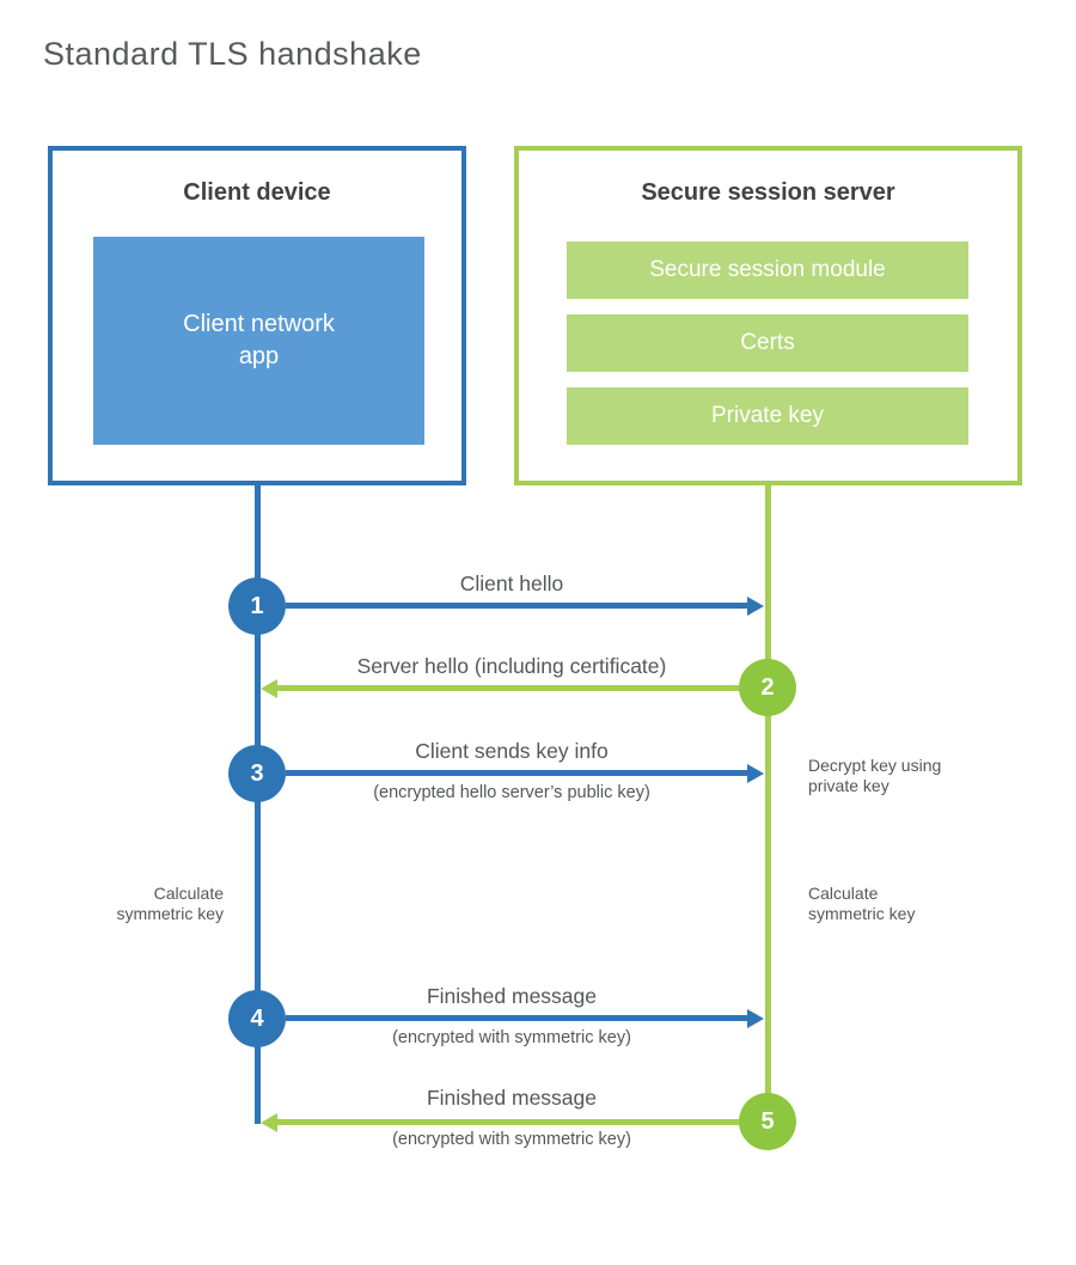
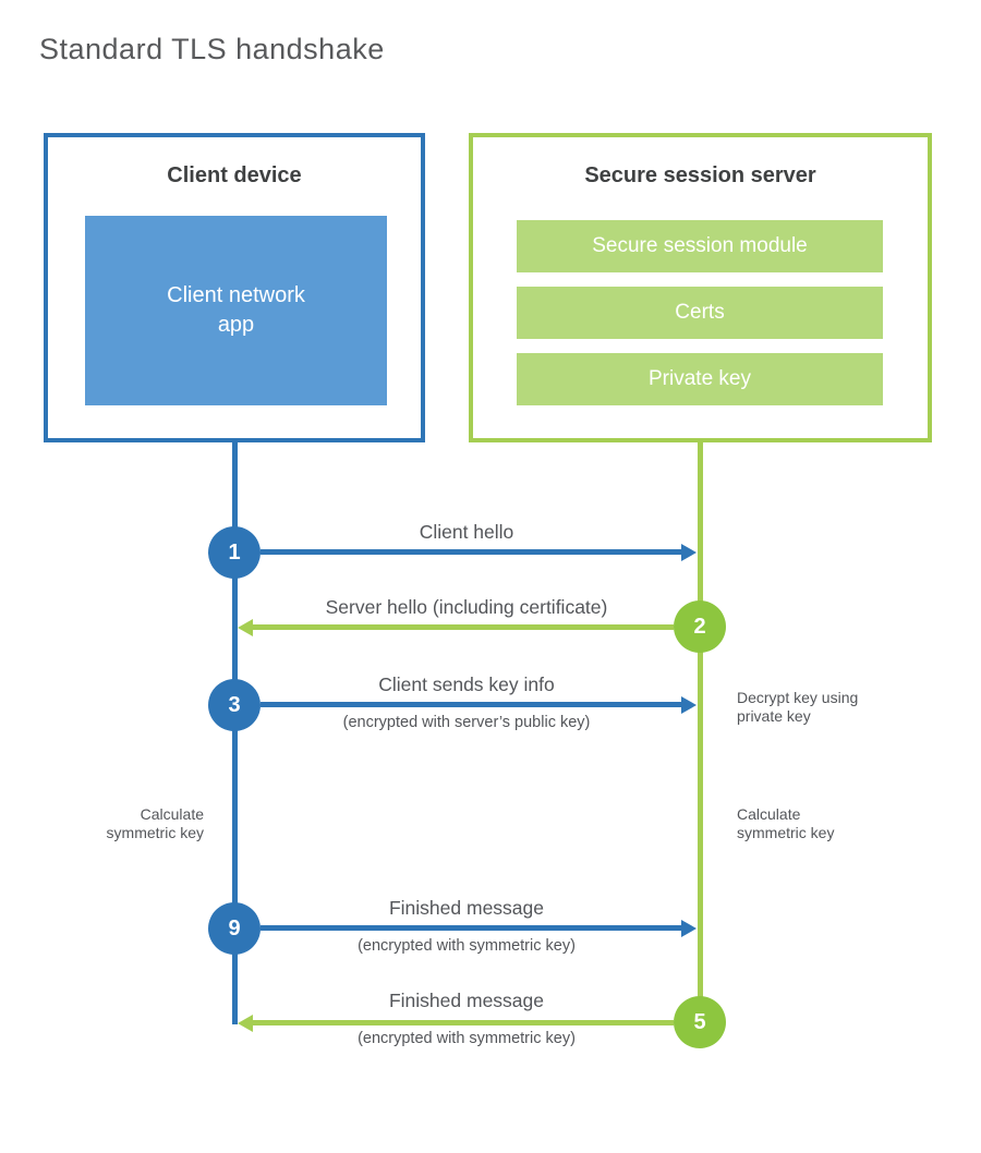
  Standard TLS handshake
  Client device
  Client network
  app
  Secure session server
  Secure session module
  Certs
  Private key
  Client hello
  1
  Server hello (including certificate)
  2
  Client sends key info
- (encrypted hello server’s public key)
+ (encrypted with server’s public key)
  3
  Decrypt key using
  private key
  Calculate
  symmetric key
  Calculate
  symmetric key
  Finished message
  (encrypted with symmetric key)
- 4
+ 9
  Finished message
  (encrypted with symmetric key)
  5
